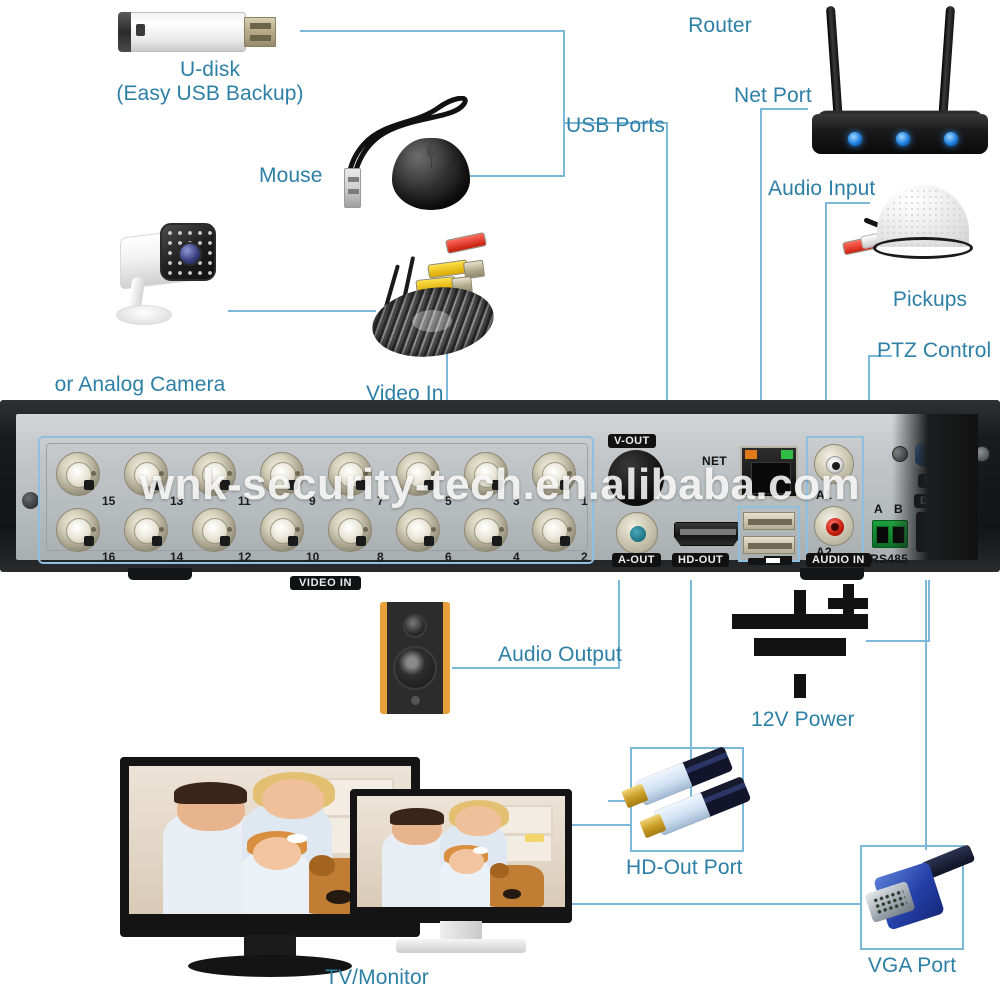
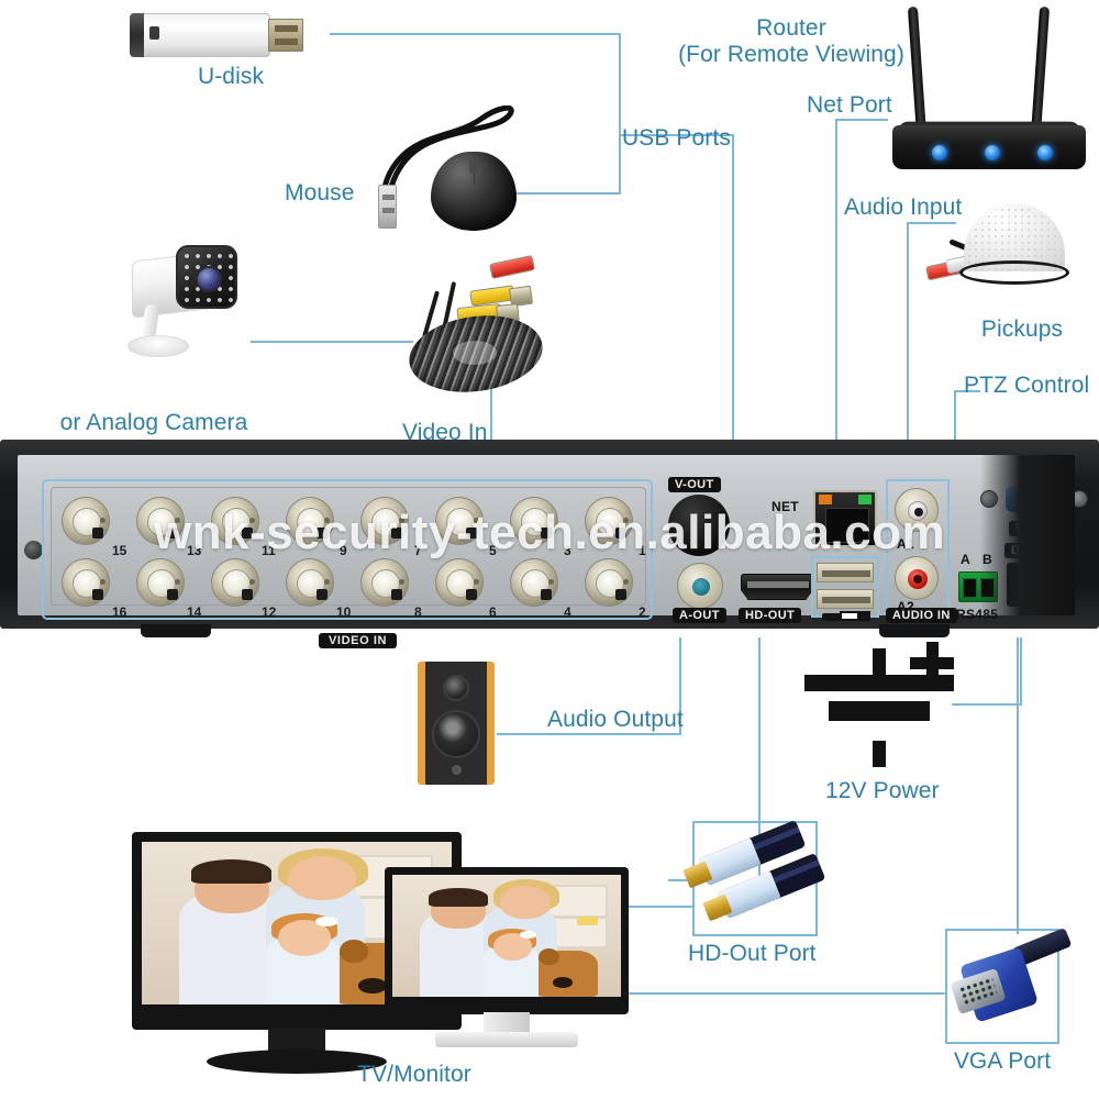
  U-disk
- (Easy USB Backup)
  Mouse
  USB Ports
  Router
+ (For Remote Viewing)
  Net Port
  Audio Input
  Pickups
  PTZ Control
  or Analog Camera
  Video In
  15
  13
  11
  9
  7
  5
  3
  1
  16
  14
  12
  10
  8
  6
  4
  2
  VIDEO IN
  V-OUT
  A-OUT
  HD-OUT
  NET
  A1
  A2
  AUDIO IN
  A
  wnk-security-tech.en.alibaba.com
  Audio Output
  12V Power
  TV/Monitor
  HD-Out Port
  VGA Port
